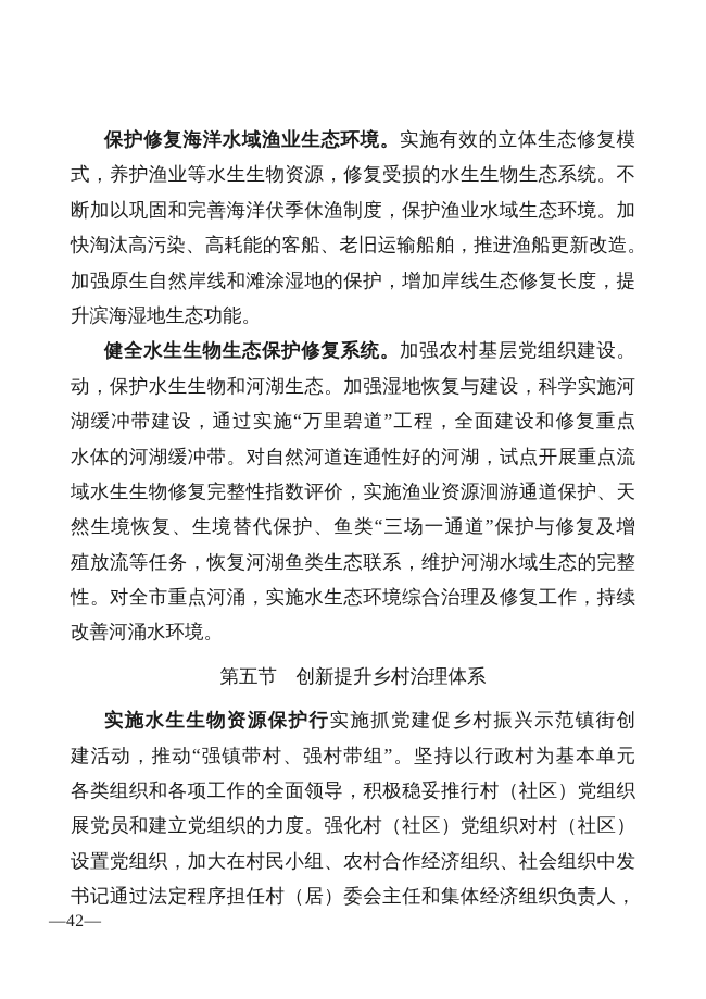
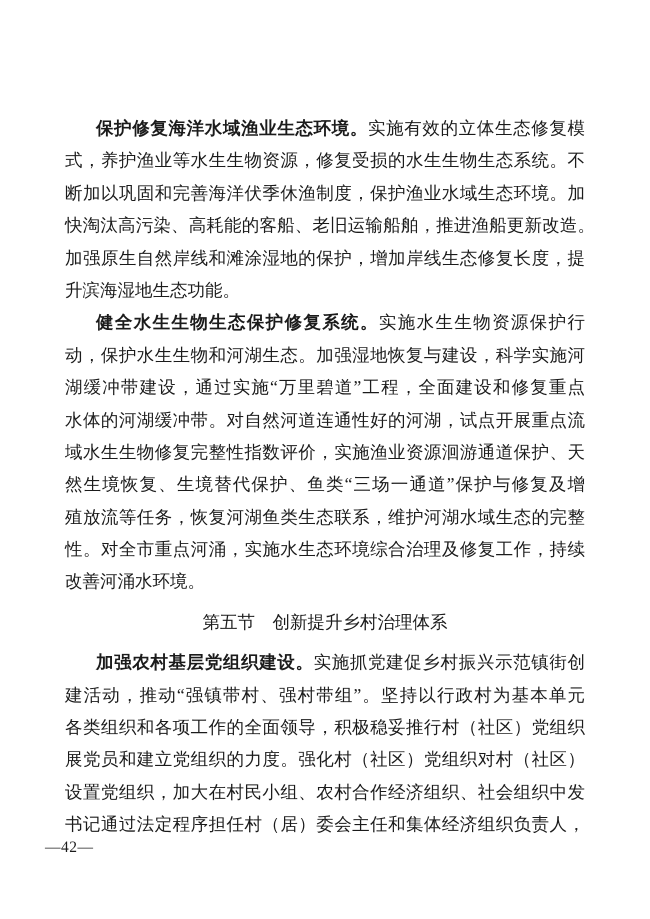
  保护修复海洋水域渔业生态环境。实施有效的立体生态修复模
  式，养护渔业等水生生物资源，修复受损的水生生物生态系统。不
  断加以巩固和完善海洋伏季休渔制度，保护渔业水域生态环境。加
  快淘汰高污染、高耗能的客船、老旧运输船舶，推进渔船更新改造。
  加强原生自然岸线和滩涂湿地的保护，增加岸线生态修复长度，提
  升滨海湿地生态功能。
- 健全水生生物生态保护修复系统。加强农村基层党组织建设。
+ 健全水生生物生态保护修复系统。实施水生生物资源保护行
  动，保护水生生物和河湖生态。加强湿地恢复与建设，科学实施河
  湖缓冲带建设，通过实施“万里碧道”工程，全面建设和修复重点
  水体的河湖缓冲带。对自然河道连通性好的河湖，试点开展重点流
  域水生生物修复完整性指数评价，实施渔业资源洄游通道保护、天
  然生境恢复、生境替代保护、鱼类“三场一通道”保护与修复及增
  殖放流等任务，恢复河湖鱼类生态联系，维护河湖水域生态的完整
  性。对全市重点河涌，实施水生态环境综合治理及修复工作，持续
  改善河涌水环境。
  第五节 创新提升乡村治理体系
- 实施水生生物资源保护行实施抓党建促乡村振兴示范镇街创
+ 加强农村基层党组织建设。实施抓党建促乡村振兴示范镇街创
  建活动，推动“强镇带村、强村带组”。坚持以行政村为基本单元
  各类组织和各项工作的全面领导，积极稳妥推行村（社区）党组织
  展党员和建立党组织的力度。强化村（社区）党组织对村（社区）
  设置党组织，加大在村民小组、农村合作经济组织、社会组织中发
  书记通过法定程序担任村（居）委会主任和集体经济组织负责人，
  —42—
